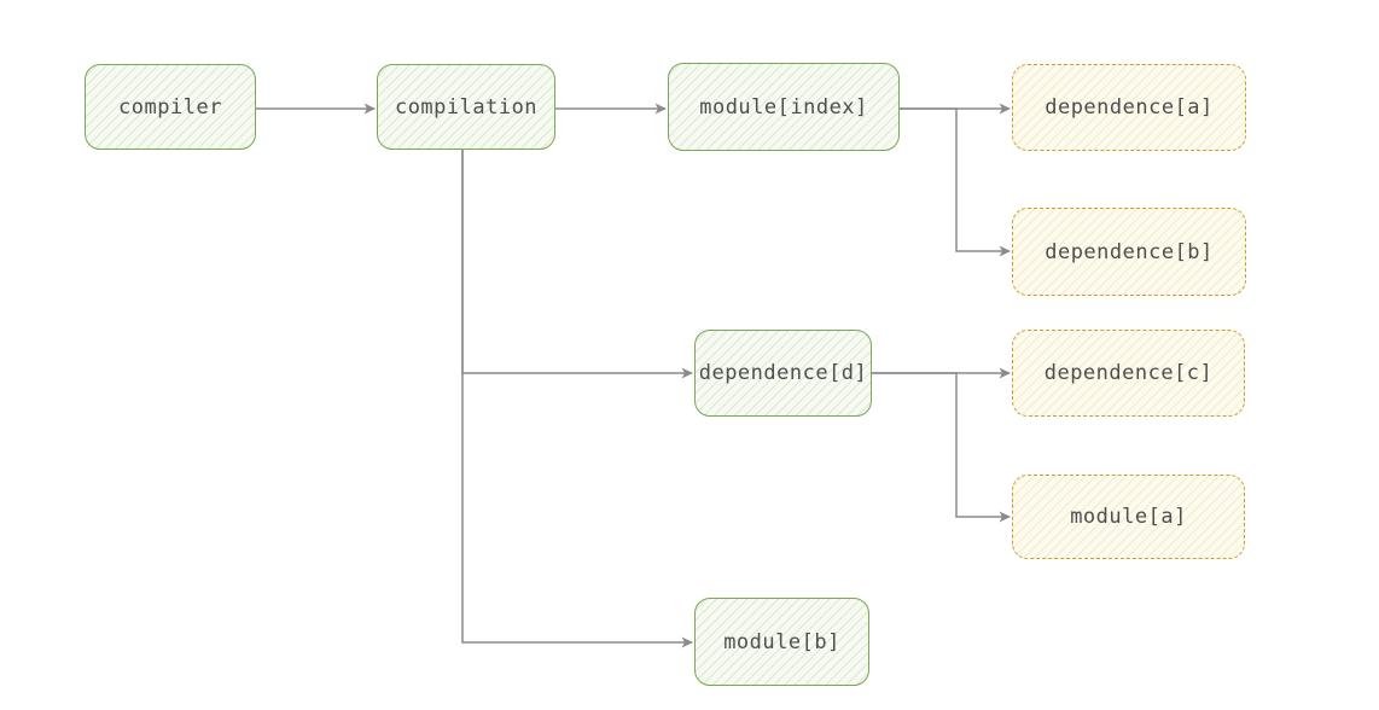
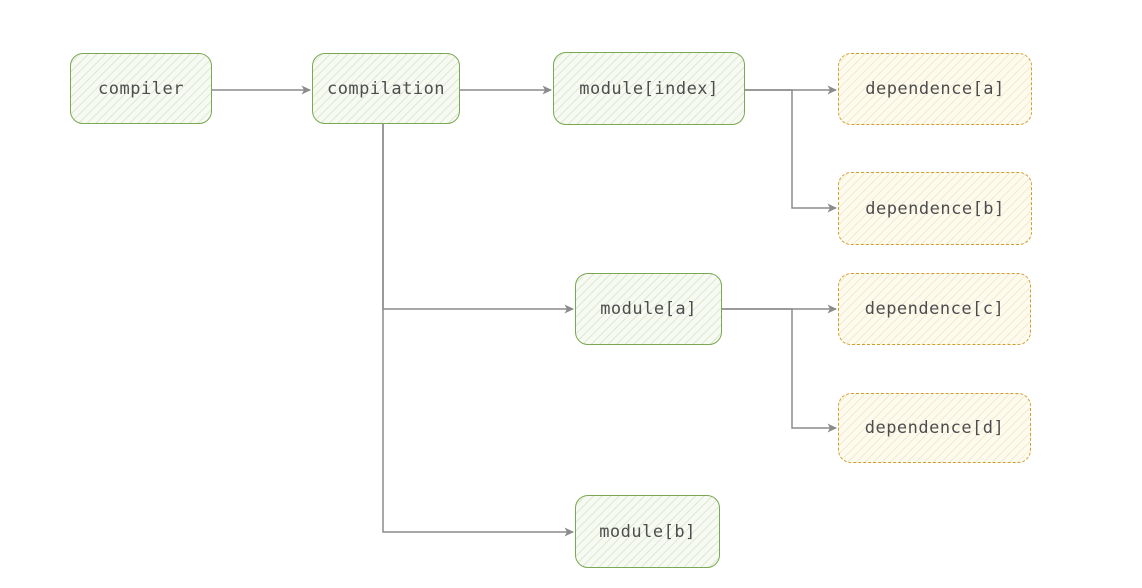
  compiler
  compilation
  module[index]
  dependence[a]
  dependence[b]
- dependence[d]
+ module[a]
  dependence[c]
- module[a]
+ dependence[d]
  module[b]
